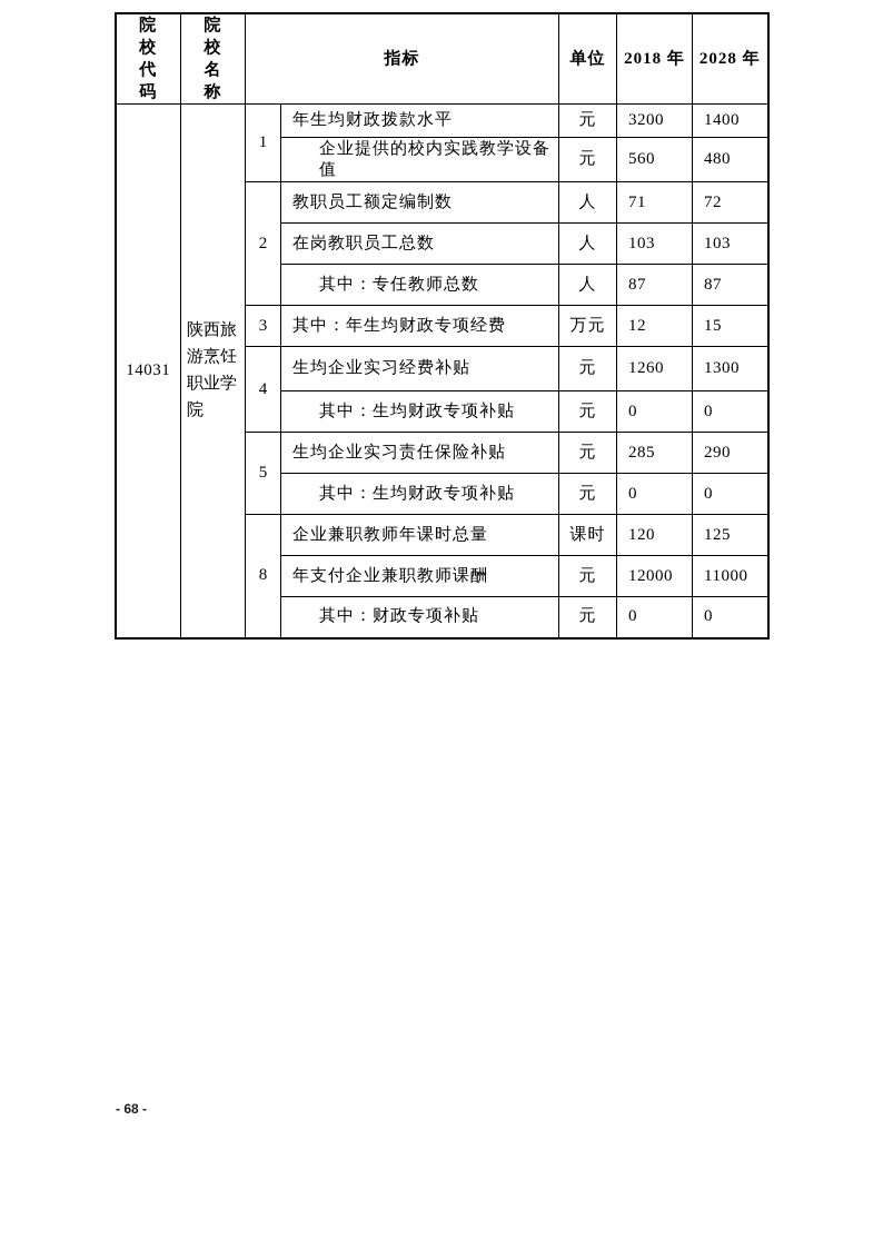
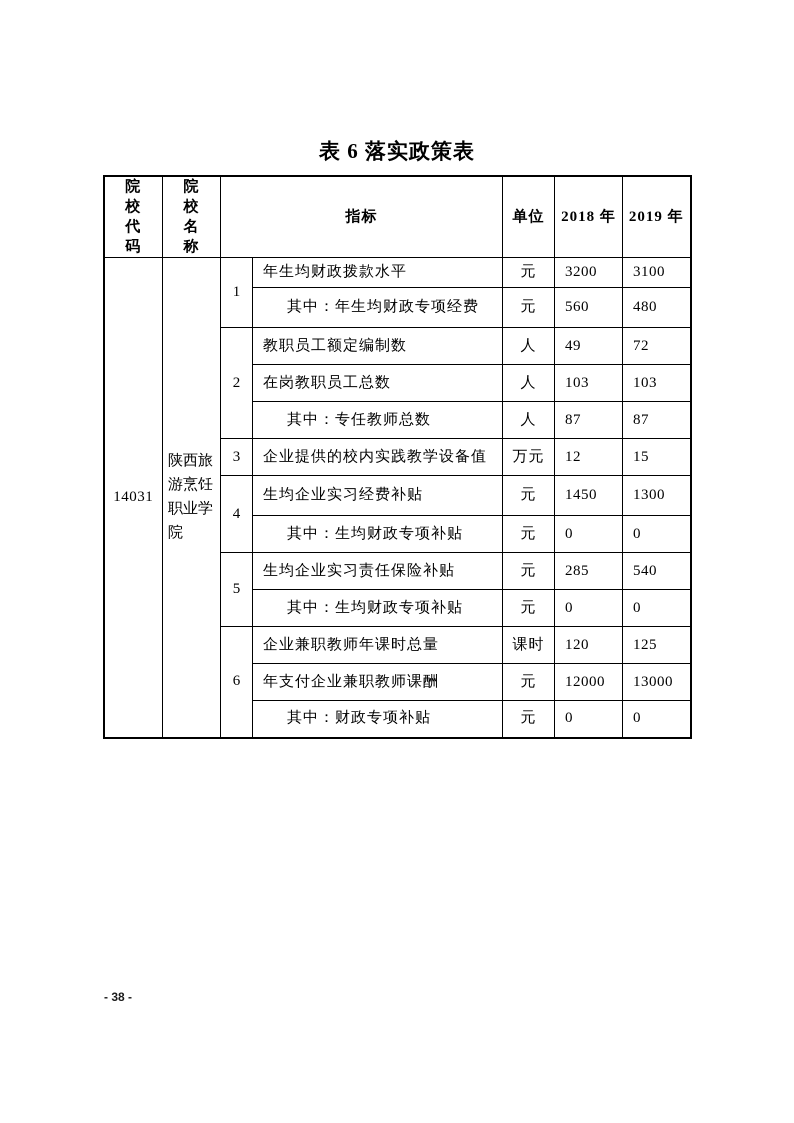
+ 表 6 落实政策表
- 院校代码	院校名称	指标	单位	2018 年	2028 年
+ 院校代码	院校名称	指标	单位	2018 年	2019 年
- 14031	陕西旅游烹饪职业学院	1	年生均财政拨款水平	元	3200	1400
+ 14031	陕西旅游烹饪职业学院	1	年生均财政拨款水平	元	3200	3100
- 企业提供的校内实践教学设备值	元	560	480
+ 其中：年生均财政专项经费	元	560	480
- 2	教职员工额定编制数	人	71	72
+ 2	教职员工额定编制数	人	49	72
  在岗教职员工总数	人	103	103
  其中：专任教师总数	人	87	87
- 3	其中：年生均财政专项经费	万元	12	15
+ 3	企业提供的校内实践教学设备值	万元	12	15
- 4	生均企业实习经费补贴	元	1260	1300
+ 4	生均企业实习经费补贴	元	1450	1300
  其中：生均财政专项补贴	元	0	0
- 5	生均企业实习责任保险补贴	元	285	290
+ 5	生均企业实习责任保险补贴	元	285	540
  其中：生均财政专项补贴	元	0	0
- 8	企业兼职教师年课时总量	课时	120	125
+ 6	企业兼职教师年课时总量	课时	120	125
- 年支付企业兼职教师课酬	元	12000	11000
+ 年支付企业兼职教师课酬	元	12000	13000
  其中：财政专项补贴	元	0	0
- - 68 -
+ - 38 -
